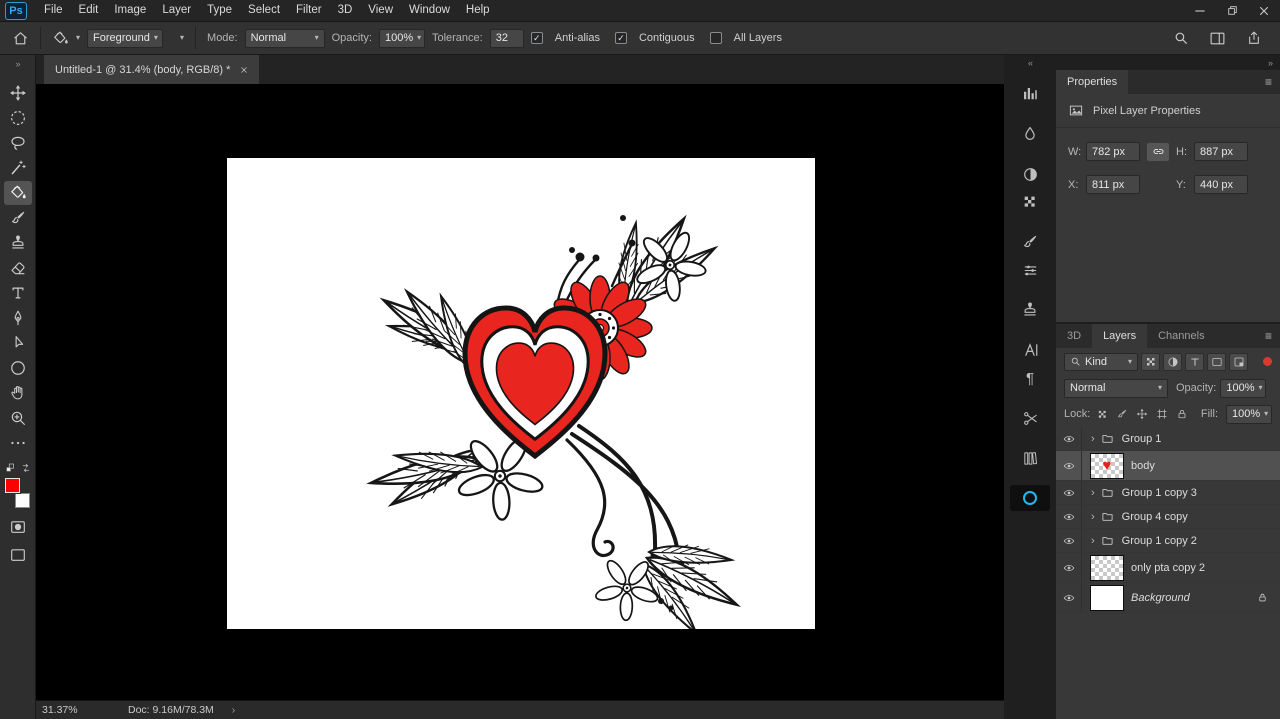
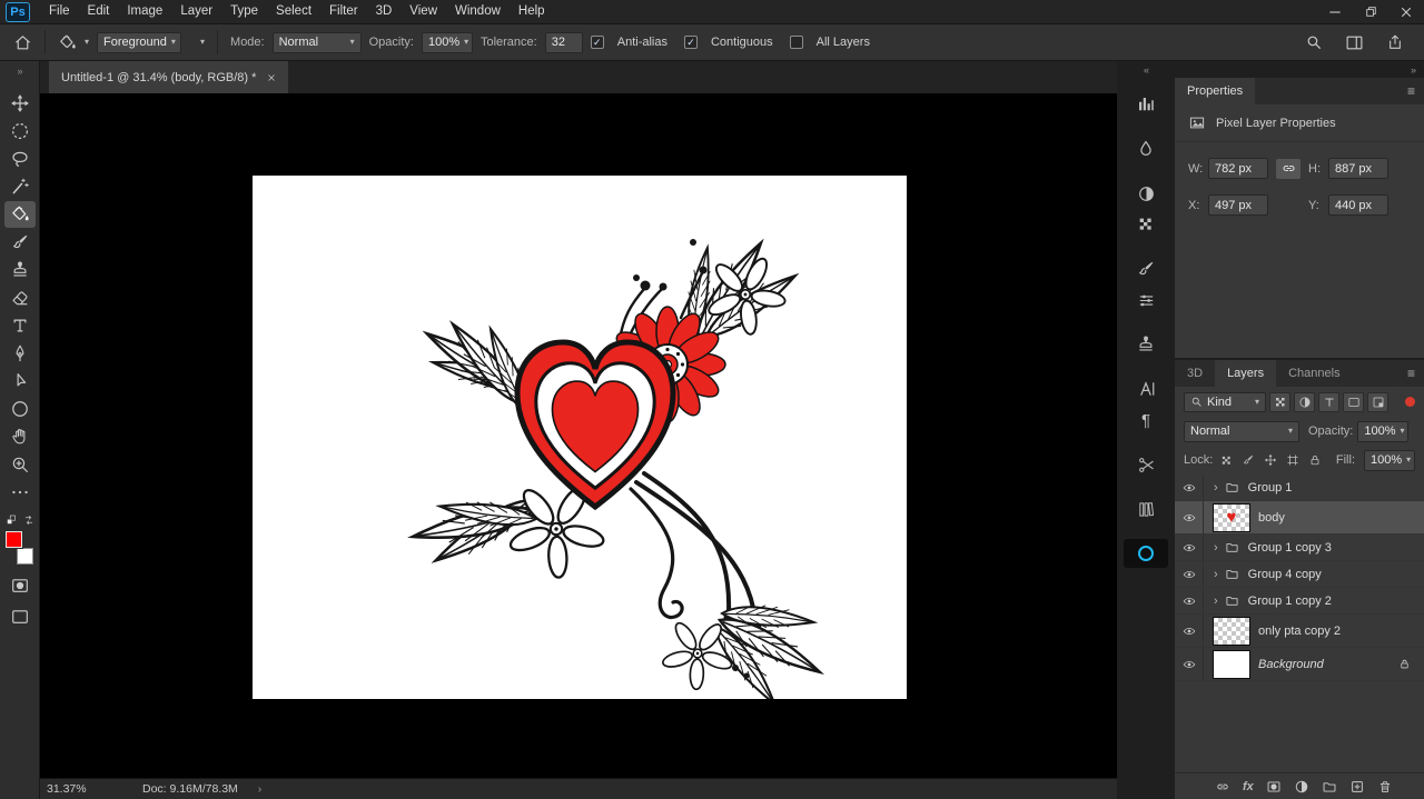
  Ps
  File
  Edit
  Image
  Layer
  Type
  Select
  Filter
  3D
  View
  Window
  Help
  ▾
  Foreground
  ▾
  ▾
  Mode:
  Normal
  ▾
  Opacity:
  100%
  ▾
  Tolerance:
  32
  ✓
  Anti-alias
  ✓
  Contiguous
  All Layers
  »
  Untitled-1 @ 31.4% (body, RGB/8) *
  31.37%
  Doc: 9.16M/78.3M
  ›
  «
  ¶
  »
  Properties
  ≡
  Pixel Layer Properties
  W:
  782 px
  H:
  887 px
  X:
- 811 px
+ 497 px
  Y:
  440 px
  3D
  Layers
  Channels
  ≡
  Kind
  ▾
  Normal
  ▾
  Opacity:
  100%
  ▾
  Lock:
  Fill:
  100%
  ▾
  ›
  Group 1
  ♥
  body
  ›
  Group 1 copy 3
  ›
  Group 4 copy
  ›
  Group 1 copy 2
  only pta copy 2
  Background
+ fx
